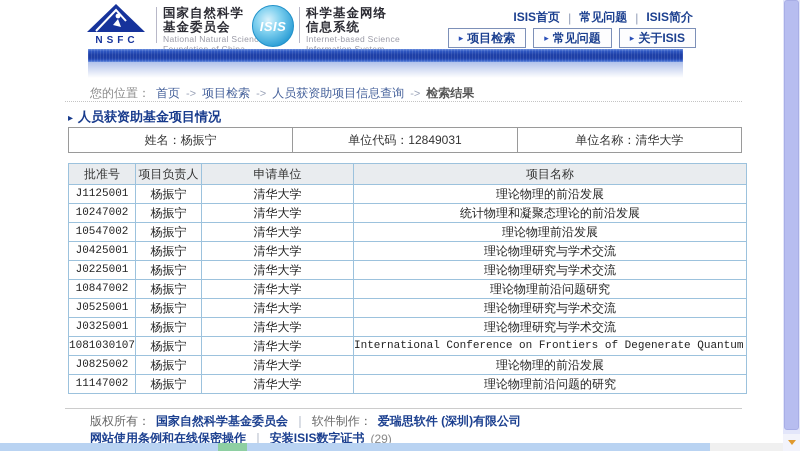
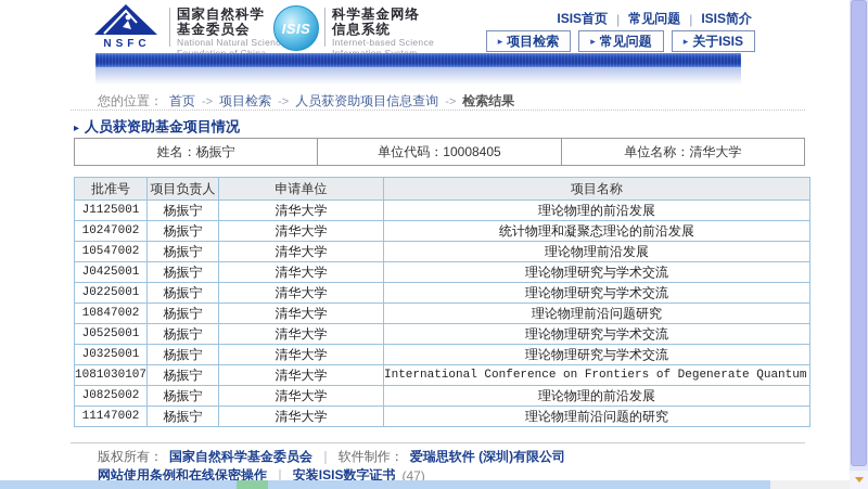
  NSFC
  国家自然科学
  基金委员会
  National Natural Scien
  ISIS
  科学基金网络
  信息系统
  Internet-based Science
  ISIS首页
  |
  常见问题
  |
  ISIS简介
  ▸
  项目检索
  ▸
  常见问题
  ▸
  关于ISIS
  您的位置：
  首页
  ->
  项目检索
  ->
  人员获资助项目信息查询
  ->
  检索结果
  ▸ 人员获资助基金项目情况
  姓名：杨振宁
- 单位代码：12849031
+ 单位代码：10008405
  单位名称：清华大学
  批准号	项目负责人	申请单位	项目名称
  J1125001	杨振宁	清华大学	理论物理的前沿发展
  10247002	杨振宁	清华大学	统计物理和凝聚态理论的前沿发展
  10547002	杨振宁	清华大学	理论物理前沿发展
  J0425001	杨振宁	清华大学	理论物理研究与学术交流
  J0225001	杨振宁	清华大学	理论物理研究与学术交流
  10847002	杨振宁	清华大学	理论物理前沿问题研究
  J0525001	杨振宁	清华大学	理论物理研究与学术交流
  J0325001	杨振宁	清华大学	理论物理研究与学术交流
  1081030107	杨振宁	清华大学	International Conference on Frontiers of Degenerate Quantum
  J0825002	杨振宁	清华大学	理论物理的前沿发展
  11147002	杨振宁	清华大学	理论物理前沿问题的研究
  版权所有：
  国家自然科学基金委员会
  ｜
  软件制作：
  爱瑞思软件 (深圳)有限公司
  网站使用条例和在线保密操作
  ｜
  安装ISIS数字证书
- (29)
+ (47)
